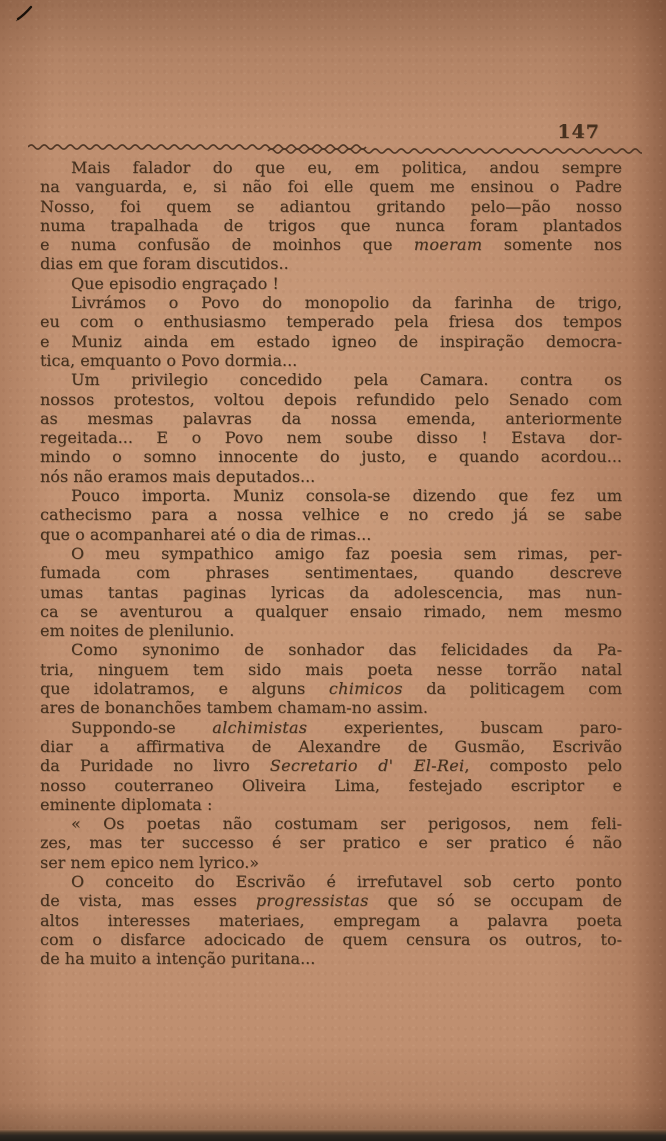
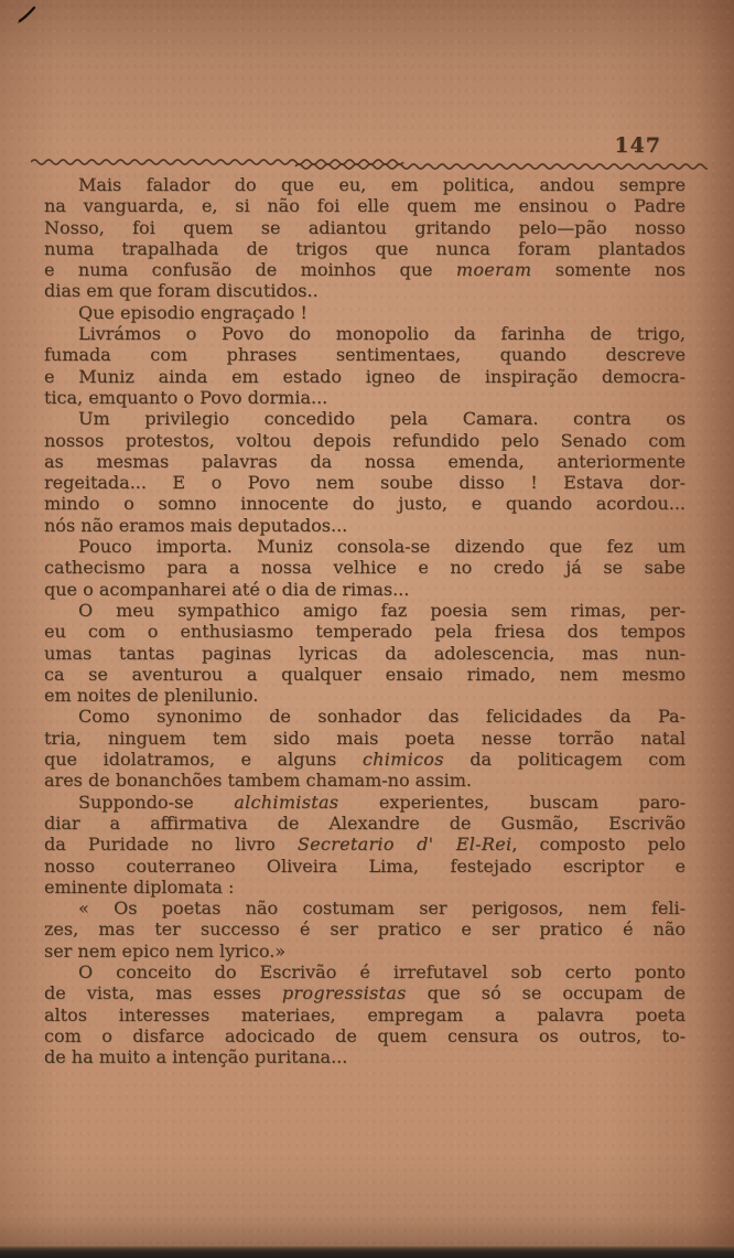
  147
  Mais falador do que eu, em politica, andou sempre
  na vanguarda, e, si não foi elle quem me ensinou o Padre
  Nosso, foi quem se adiantou gritando pelo—pão nosso
  numa trapalhada de trigos que nunca foram plantados
  e numa confusão de moinhos que moeram somente nos
  dias em que foram discutidos..
  Que episodio engraçado !
  Livrámos o Povo do monopolio da farinha de trigo,
- eu com o enthusiasmo temperado pela friesa dos tempos
+ fumada com phrases sentimentaes, quando descreve
  e Muniz ainda em estado igneo de inspiração democra-
  tica, emquanto o Povo dormia...
  Um privilegio concedido pela Camara. contra os
  nossos protestos, voltou depois refundido pelo Senado com
  as mesmas palavras da nossa emenda, anteriormente
  regeitada... E o Povo nem soube disso ! Estava dor-
  mindo o somno innocente do justo, e quando acordou...
  nós não eramos mais deputados...
  Pouco importa. Muniz consola-se dizendo que fez um
  cathecismo para a nossa velhice e no credo já se sabe
  que o acompanharei até o dia de rimas...
  O meu sympathico amigo faz poesia sem rimas, per-
- fumada com phrases sentimentaes, quando descreve
+ eu com o enthusiasmo temperado pela friesa dos tempos
  umas tantas paginas lyricas da adolescencia, mas nun-
  ca se aventurou a qualquer ensaio rimado, nem mesmo
  em noites de plenilunio.
  Como synonimo de sonhador das felicidades da Pa-
  tria, ninguem tem sido mais poeta nesse torrão natal
  que idolatramos, e alguns chimicos da politicagem com
  ares de bonanchões tambem chamam-no assim.
  Suppondo-se alchimistas experientes, buscam paro-
  diar a affirmativa de Alexandre de Gusmão, Escrivão
  da Puridade no livro Secretario d' El-Rei, composto pelo
  nosso couterraneo Oliveira Lima, festejado escriptor e
  eminente diplomata :
  « Os poetas não costumam ser perigosos, nem feli-
  zes, mas ter successo é ser pratico e ser pratico é não
  ser nem epico nem lyrico.»
  O conceito do Escrivão é irrefutavel sob certo ponto
  de vista, mas esses progressistas que só se occupam de
  altos interesses materiaes, empregam a palavra poeta
  com o disfarce adocicado de quem censura os outros, to-
  de ha muito a intenção puritana...
